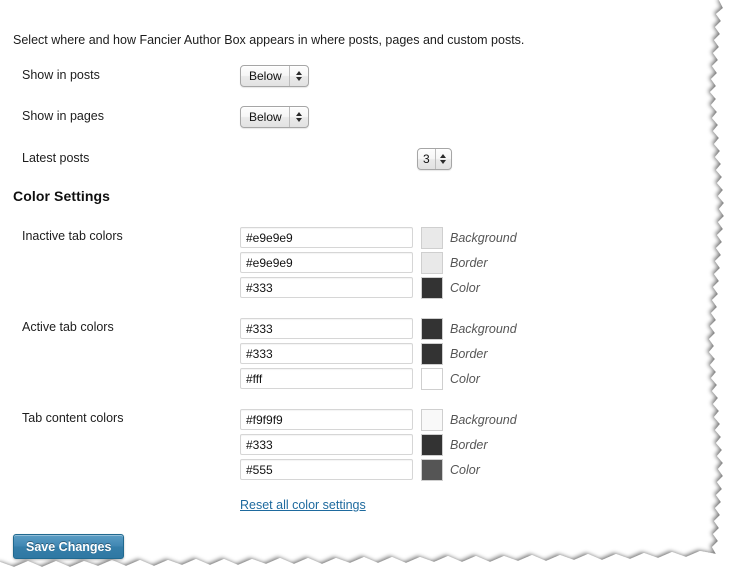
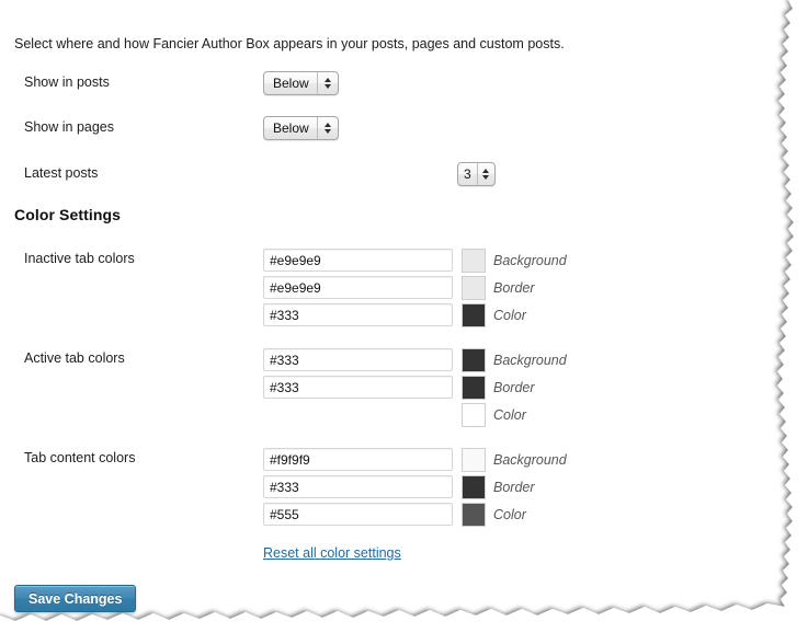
- Select where and how Fancier Author Box appears in where posts, pages and custom posts.
+ Select where and how Fancier Author Box appears in your posts, pages and custom posts.
  Show in posts
  Below
  Show in pages
  Below
  Latest posts
  3
  Color Settings
  Inactive tab colors
  #e9e9e9
  Background
  #e9e9e9
  Border
  #333
  Color
  Active tab colors
  #333
  Background
  #333
  Border
- #fff
  Color
  Tab content colors
  #f9f9f9
  Background
  #333
  Border
  #555
  Color
  Reset all color settings
  Save Changes
